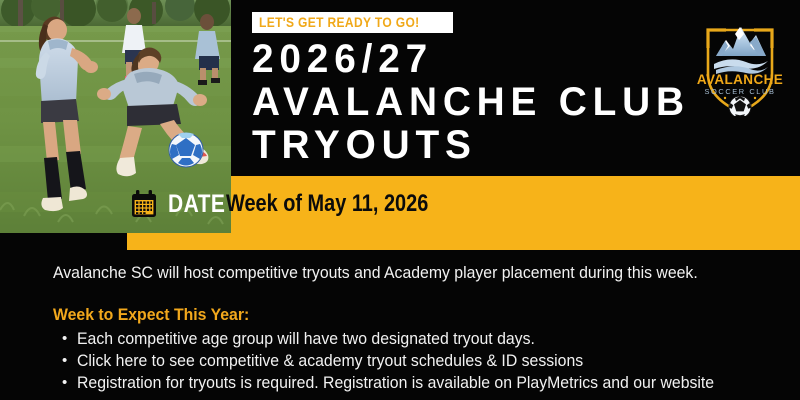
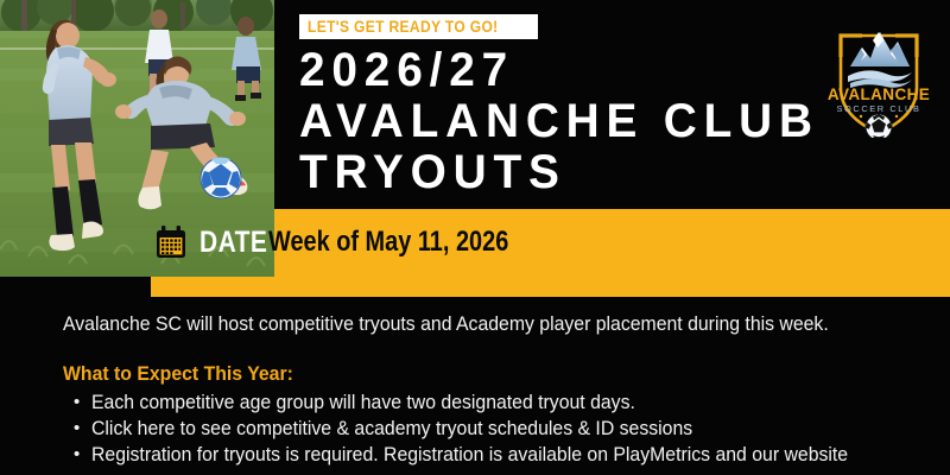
  DATE
  Week of May 11, 2026
  LET'S GET READY TO GO!
  2026/27
  AVALANCHE CLUB
  TRYOUTS
  AVALANCHE
  SOCCER CLUB
  Avalanche SC will host competitive tryouts and Academy player placement during this week.
- Week to Expect This Year:
+ What to Expect This Year:
  Each competitive age group will have two designated tryout days.
  Click here to see competitive & academy tryout schedules & ID sessions
  Registration for tryouts is required. Registration is available on PlayMetrics and our website
